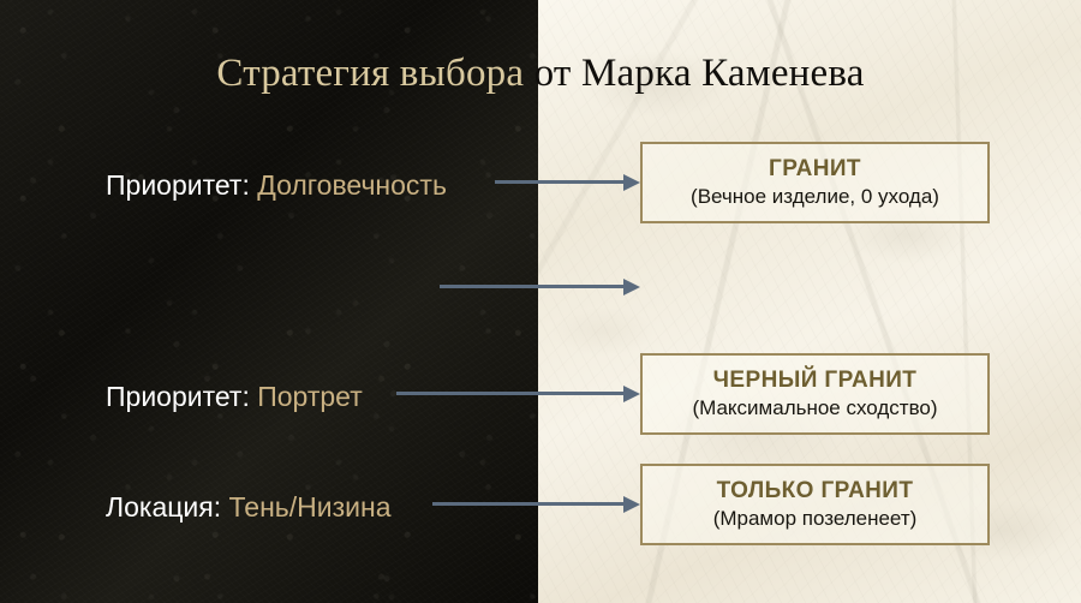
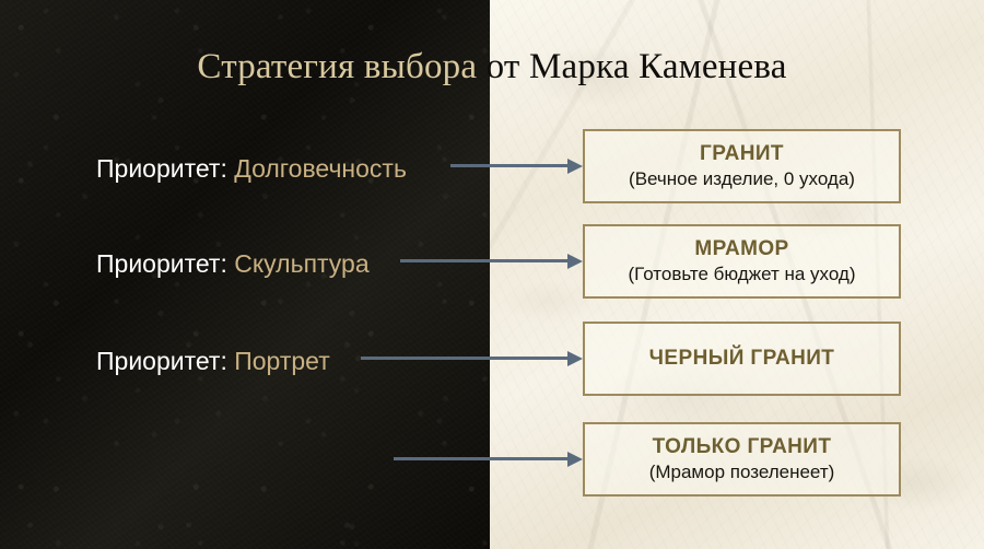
  Стратегия выбора от Марка Каменева
  Приоритет: Долговечность
  ГРАНИТ
  (Вечное изделие, 0 ухода)
+ Приоритет: Скульптура
+ МРАМОР
+ (Готовьте бюджет на уход)
  Приоритет: Портрет
  ЧЕРНЫЙ ГРАНИТ
- (Максимальное сходство)
- Локация: Тень/Низина
  ТОЛЬКО ГРАНИТ
  (Мрамор позеленеет)
